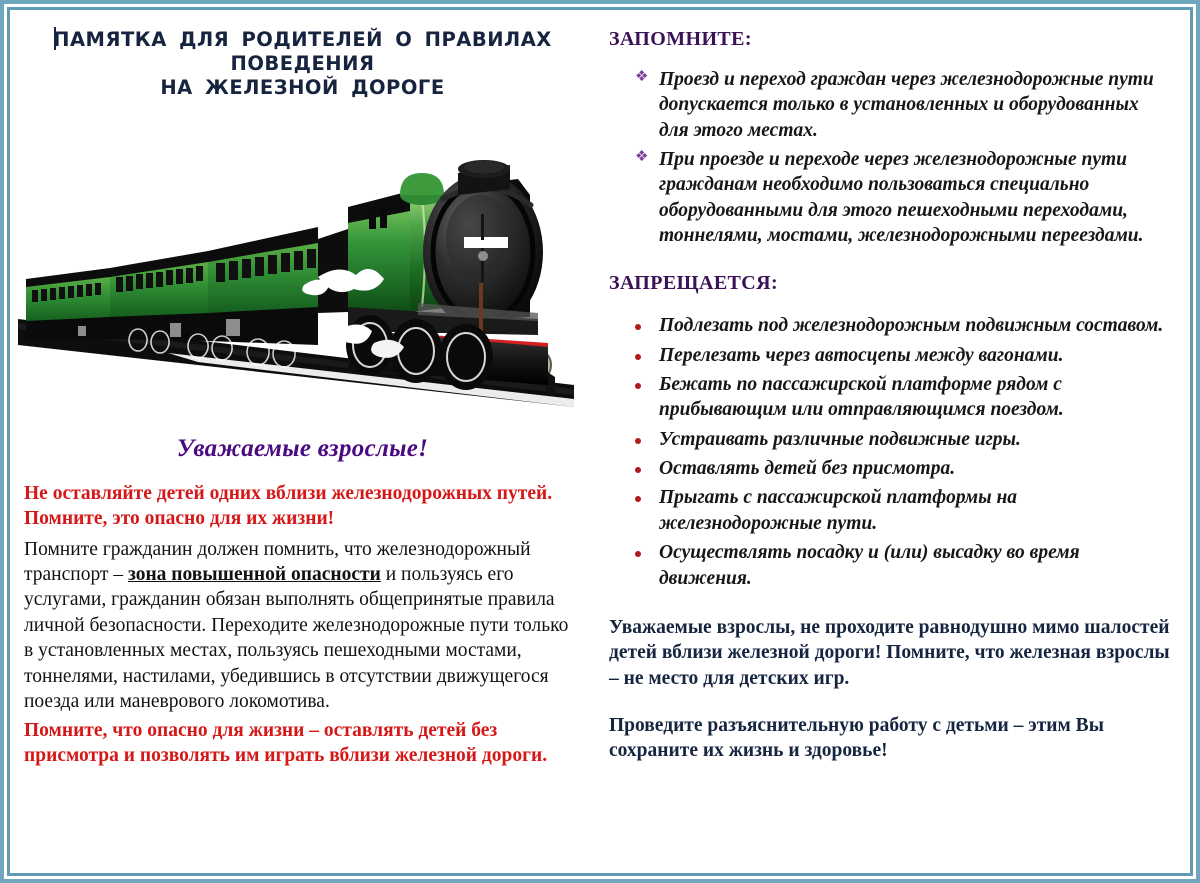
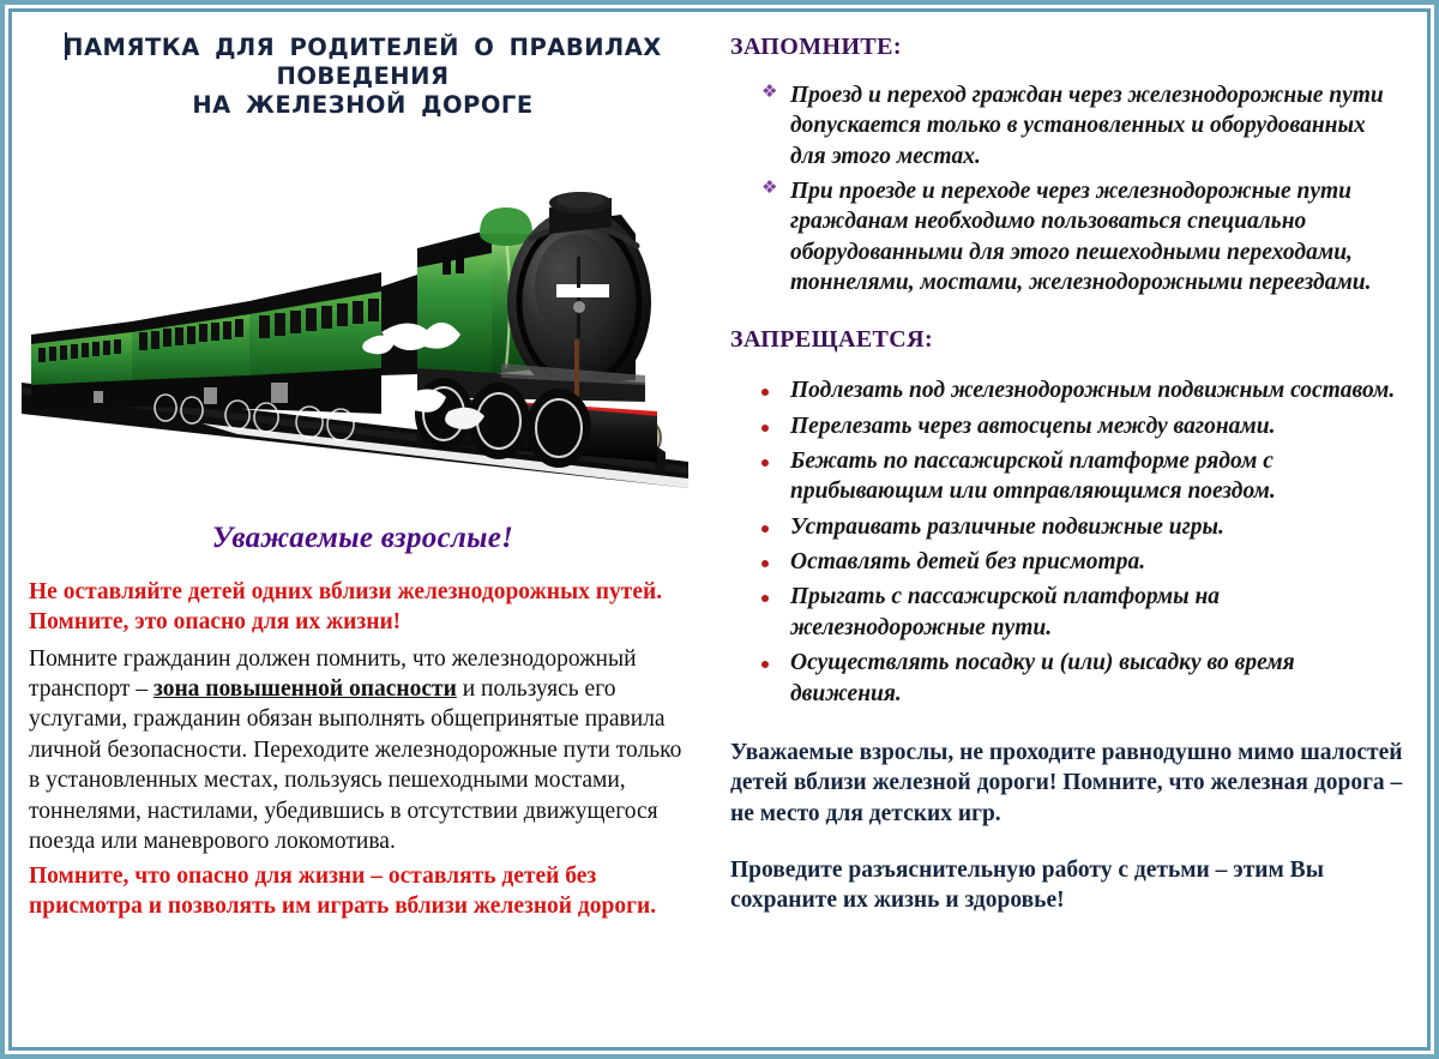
  ПАМЯТКА ДЛЯ РОДИТЕЛЕЙ О ПРАВИЛАХ ПОВЕДЕНИЯ
  НА ЖЕЛЕЗНОЙ ДОРОГЕ
  Уважаемые взрослые!
  Не оставляйте детей одних вблизи железнодорожных путей. Помните, это опасно для их жизни!
  Помните гражданин должен помнить, что железнодорожный транспорт – зона повышенной опасности и пользуясь его услугами, гражданин обязан выполнять общепринятые правила личной безопасности. Переходите железнодорожные пути только в установленных местах, пользуясь пешеходными мостами, тоннелями, настилами, убедившись в отсутствии движущегося поезда или маневрового локомотива.
  Помните, что опасно для жизни – оставлять детей без присмотра и позволять им играть вблизи железной дороги.
  ЗАПОМНИТЕ:
  Проезд и переход граждан через железнодорожные пути допускается только в установленных и оборудованных для этого местах.
  При проезде и переходе через железнодорожные пути гражданам необходимо пользоваться специально оборудованными для этого пешеходными переходами, тоннелями, мостами, железнодорожными переездами.
  ЗАПРЕЩАЕТСЯ:
  Подлезать под железнодорожным подвижным составом.
  Перелезать через автосцепы между вагонами.
  Бежать по пассажирской платформе рядом с прибывающим или отправляющимся поездом.
  Устраивать различные подвижные игры.
  Оставлять детей без присмотра.
  Прыгать с пассажирской платформы на железнодорожные пути.
  Осуществлять посадку и (или) высадку во время движения.
- Уважаемые взрослы, не проходите равнодушно мимо шалостей детей вблизи железной дороги! Помните, что железная взрослы – не место для детских игр.
+ Уважаемые взрослы, не проходите равнодушно мимо шалостей детей вблизи железной дороги! Помните, что железная дорога – не место для детских игр.
  Проведите разъяснительную работу с детьми – этим Вы сохраните их жизнь и здоровье!
